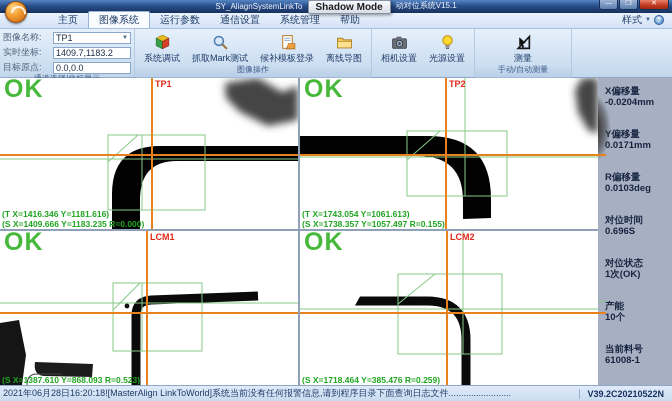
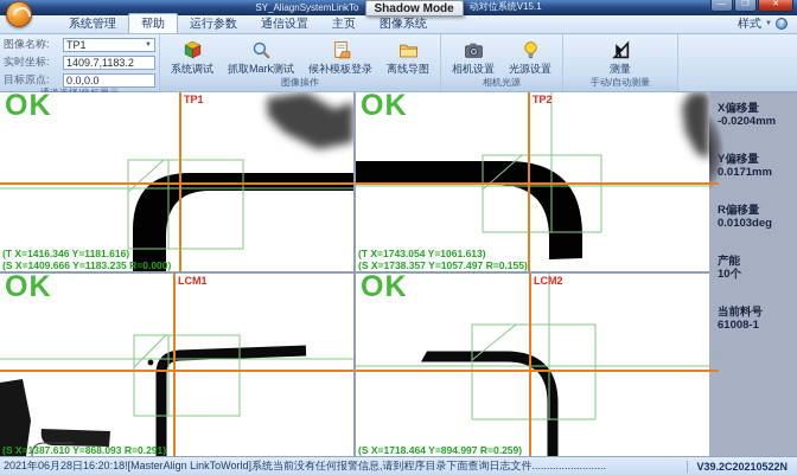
  SY_AliagnSystemLinkTo
  Shadow Mode
  动对位系统V15.1
- 主页
+ 系统管理
- 图像系统
+ 帮助
  运行参数
  通信设置
- 系统管理
+ 主页
- 帮助
+ 图像系统
  样式
  图像名称:
  TP1
  实时坐标:
  1409.7,1183.2
  目标原点:
  0.0,0.0
  系统调试
  抓取Mark测试
  候补模板登录
  离线导图
  图像操作
  相机设置
  光源设置
+ 相机光源
  测量
  手动/自动测量
  OK
  TP1
  (T X=1416.346 Y=1181.616)
  (S X=1409.666 Y=1183.235 R=0.000)
  OK
  TP2
  (T X=1743.054 Y=1061.613)
  (S X=1738.357 Y=1057.497 R=0.155)
  OK
  LCM1
- (S X=1387.610 Y=868.093 R=0.523)
+ (S X=1387.610 Y=868.093 R=0.291)
  OK
  LCM2
- (S X=1718.464 Y=385.476 R=0.259)
+ (S X=1718.464 Y=894.997 R=0.259)
  偏移量
  .0204mm
  偏移量
  0171mm
  R偏移量
  0.0103deg
- 对位时间
- 0.696S
- 对位状态
- 1次(OK)
  产能
  10个
  当前料号
  61008-1
  2021年06月28日16:20:18![MasterAlign LinkToWorld]系统当前没有任何报警信息,请到程序目录下面查询日志文件.........................
  V39.2C20210522N
